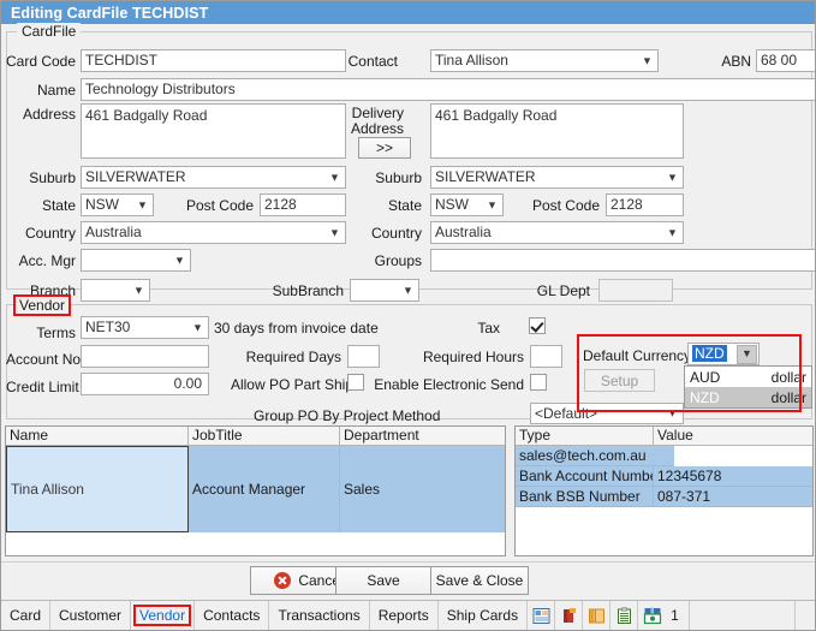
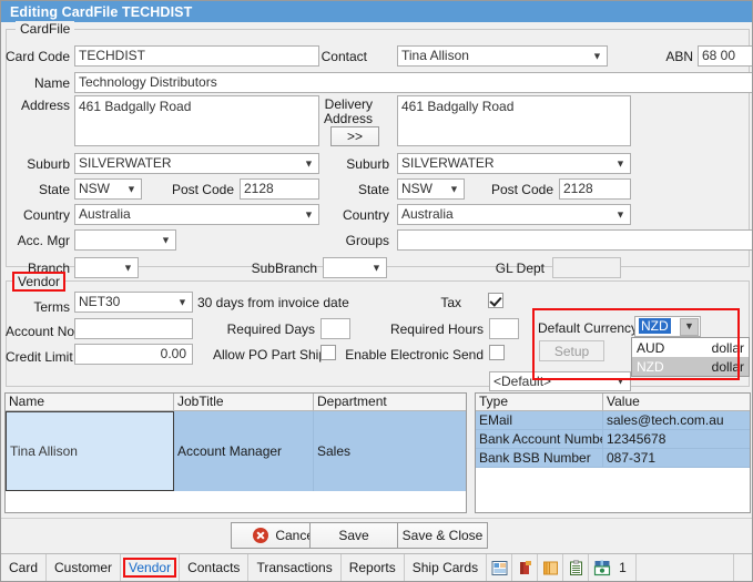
  Editing CardFile TECHDIST
  CardFile
  Card Code
  TECHDIST
  Contact
  Tina Allison
  ▼
  ABN
  68 00
  Name
  Technology Distributors
  Address
  461 Badgally Road
  Delivery
  Address
  >>
  461 Badgally Road
  Suburb
  SILVERWATER
  ▼
  Suburb
  SILVERWATER
  ▼
  State
  NSW
  ▼
  Post Code
  2128
  State
  NSW
  ▼
  Post Code
  2128
  Country
  Australia
  ▼
  Country
  Australia
  ▼
  Acc. Mgr
  ▼
  Groups
  Branch
  ▼
  SubBranch
  ▼
  GL Dept
  Vendor
  Terms
  NET30
  ▼
  30 days from invoice date
  Tax
  Account No
  Required Days
  Required Hours
  Credit Limit
  0.00
  Allow PO Part Shi
  Enable Electronic Send
- Group PO By Project Method
  <Default>
  ▼
  Default Currenc
  NZD
  ▼
  Setup
  AUD
  dollar
  NZD
  dollar
  Name
  JobTitle
  Department
  Tina Allison
  Account Manager
  Sales
  Type
  Value
+ EMail
  sales@tech.com.au
  Bank Account Numb
  12345678
  Bank BSB Number
  087-371
  Save
  Save & Close
  Card
  Customer
  Vendor
  Contacts
  Transactions
  Reports
  Ship Cards
  1
